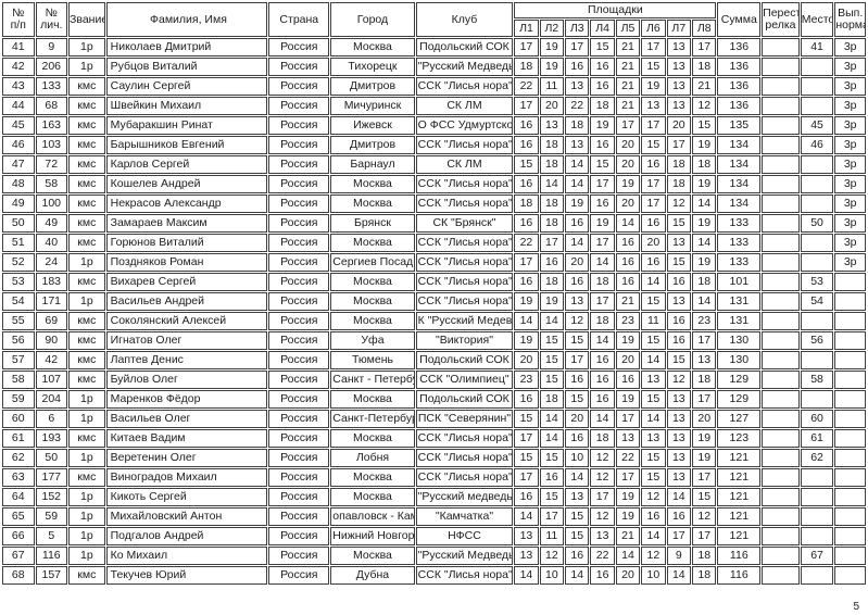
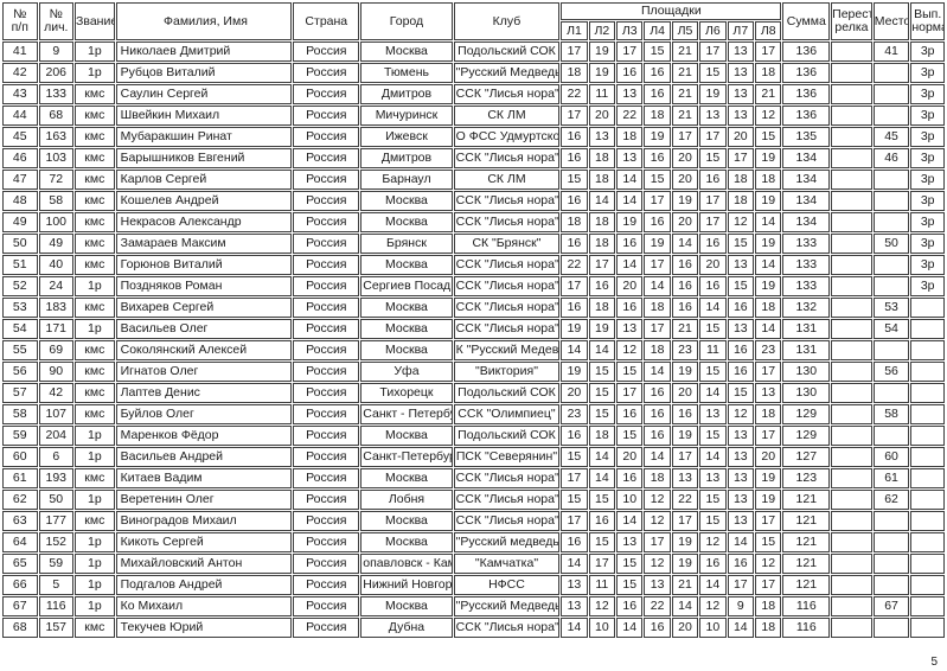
  №п/п	№лич.	Звание	Фамилия, Имя	Страна	Город	Клуб	Площадки	Сумма	Пересрелка	Место	Вып.норм
  Л1	Л2	Л3	Л4	Л5	Л6	Л7	Л8
  41	9	1р	Николаев Дмитрий	Россия	Москва	Подольский СОК	17	19	17	15	21	17	13	17	136		41	3р
- 42	206	1р	Рубцов Виталий	Россия	Тихорецк	"Русский Медведь	18	19	16	16	21	15	13	18	136			3р
+ 42	206	1р	Рубцов Виталий	Россия	Тюмень	"Русский Медведь	18	19	16	16	21	15	13	18	136			3р
  43	133	кмс	Саулин Сергей	Россия	Дмитров	ССК "Лисья нора"	22	11	13	16	21	19	13	21	136			3р
  44	68	кмс	Швейкин Михаил	Россия	Мичуринск	СК ЛМ	17	20	22	18	21	13	13	12	136			3р
  45	163	кмс	Мубаракшин Ринат	Россия	Ижевск	О ФСС Удмуртско	16	13	18	19	17	17	20	15	135		45	3р
  46	103	кмс	Барышников Евгений	Россия	Дмитров	ССК "Лисья нора"	16	18	13	16	20	15	17	19	134		46	3р
  47	72	кмс	Карлов Сергей	Россия	Барнаул	СК ЛМ	15	18	14	15	20	16	18	18	134			3р
  48	58	кмс	Кошелев Андрей	Россия	Москва	ССК "Лисья нора"	16	14	14	17	19	17	18	19	134			3р
  49	100	кмс	Некрасов Александр	Россия	Москва	ССК "Лисья нора"	18	18	19	16	20	17	12	14	134			3р
  50	49	кмс	Замараев Максим	Россия	Брянск	СК "Брянск"	16	18	16	19	14	16	15	19	133		50	3р
  51	40	кмс	Горюнов Виталий	Россия	Москва	ССК "Лисья нора"	22	17	14	17	16	20	13	14	133			3р
  52	24	1р	Поздняков Роман	Россия	Сергиев Посад	ССК "Лисья нора"	17	16	20	14	16	16	15	19	133			3р
- 53	183	кмс	Вихарев Сергей	Россия	Москва	ССК "Лисья нора"	16	18	16	18	16	14	16	18	101		53
+ 53	183	кмс	Вихарев Сергей	Россия	Москва	ССК "Лисья нора"	16	18	16	18	16	14	16	18	132		53
- 54	171	1р	Васильев Андрей	Россия	Москва	ССК "Лисья нора"	19	19	13	17	21	15	13	14	131		54
+ 54	171	1р	Васильев Олег	Россия	Москва	ССК "Лисья нора"	19	19	13	17	21	15	13	14	131		54
  55	69	кмс	Соколянский Алексей	Россия	Москва	К "Русский Медев	14	14	12	18	23	11	16	23	131
  56	90	кмс	Игнатов Олег	Россия	Уфа	"Виктория"	19	15	15	14	19	15	16	17	130		56
- 57	42	кмс	Лаптев Денис	Россия	Тюмень	Подольский СОК	20	15	17	16	20	14	15	13	130
+ 57	42	кмс	Лаптев Денис	Россия	Тихорецк	Подольский СОК	20	15	17	16	20	14	15	13	130
  58	107	кмс	Буйлов Олег	Россия	Санкт - Петерб	ССК "Олимпиец"	23	15	16	16	16	13	12	18	129		58
  59	204	1р	Маренков Фёдор	Россия	Москва	Подольский СОК	16	18	15	16	19	15	13	17	129
- 60	6	1р	Васильев Олег	Россия	Санкт-Петербу	ПСК "Северянин"	15	14	20	14	17	14	13	20	127		60
+ 60	6	1р	Васильев Андрей	Россия	Санкт-Петербу	ПСК "Северянин"	15	14	20	14	17	14	13	20	127		60
  61	193	кмс	Китаев Вадим	Россия	Москва	ССК "Лисья нора"	17	14	16	18	13	13	13	19	123		61
  62	50	1р	Веретенин Олег	Россия	Лобня	ССК "Лисья нора"	15	15	10	12	22	15	13	19	121		62
  63	177	кмс	Виноградов Михаил	Россия	Москва	ССК "Лисья нора"	17	16	14	12	17	15	13	17	121
  64	152	1р	Кикоть Сергей	Россия	Москва	"Русский медведь	16	15	13	17	19	12	14	15	121
  65	59	1р	Михайловский Антон	Россия	опавловск - Кам	"Камчатка"	14	17	15	12	19	16	16	12	121
  66	5	1р	Подгалов Андрей	Россия	Нижний Новгор	НФСС	13	11	15	13	21	14	17	17	121
  67	116	1р	Ко Михаил	Россия	Москва	"Русский Медведь	13	12	16	22	14	12	9	18	116		67
  68	157	кмс	Текучев Юрий	Россия	Дубна	ССК "Лисья нора"	14	10	14	16	20	10	14	18	116
  5
